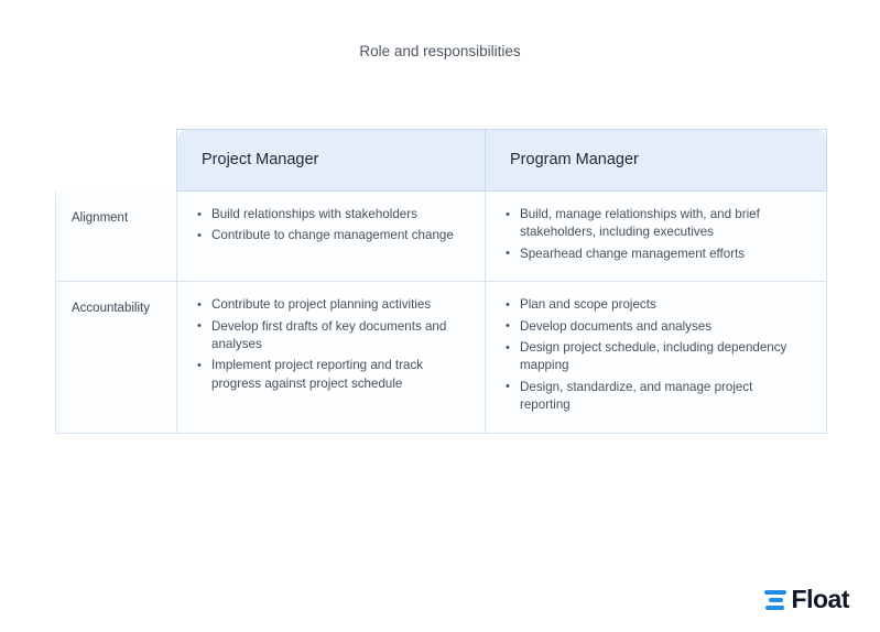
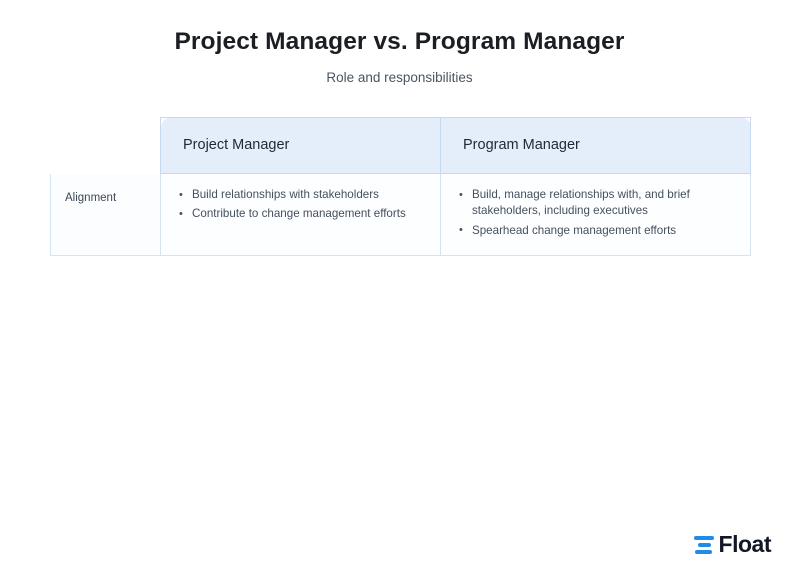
+ Project Manager vs. Program Manager
  Role and responsibilities
  	Project Manager	Program Manager
- Alignment	Build relationships with stakeholders Contribute to change management change	Build, manage relationships with, and brief stakeholders, including executives Spearhead change management efforts
+ Alignment	Build relationships with stakeholders Contribute to change management efforts	Build, manage relationships with, and brief stakeholders, including executives Spearhead change management efforts
- Accountability	Contribute to project planning activities Develop first drafts of key documents and analyses Implement project reporting and track progress against project schedule	Plan and scope projects Develop documents and analyses Design project schedule, including dependency mapping Design, standardize, and manage project reporting
  Float
